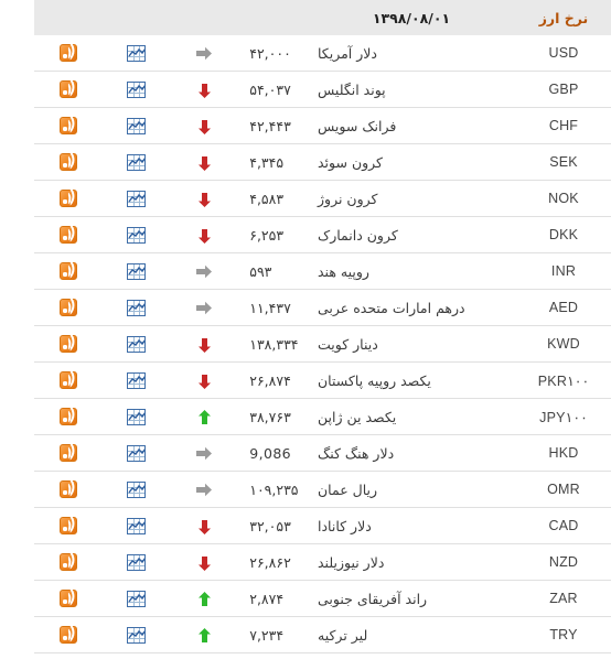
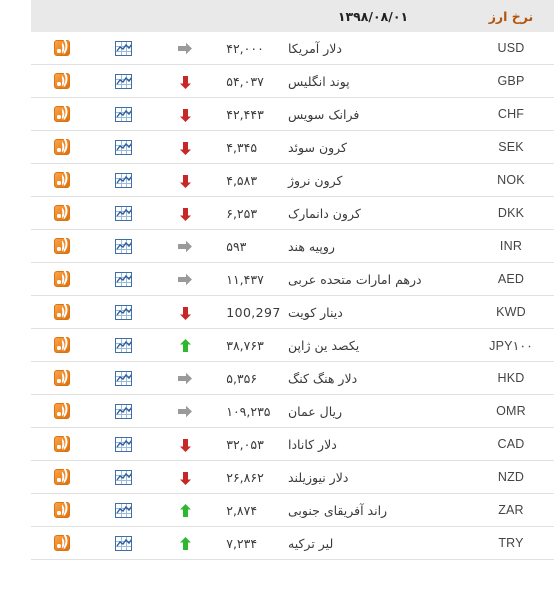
  نرخ ارز	۱۳۹۸/۰۸/۰۱
  USD	دلار آمریکا	۴۲,۰۰۰
  GBP	پوند انگلیس	۵۴,۰۳۷
  CHF	فرانک سویس	۴۲,۴۴۳
  SEK	کرون سوئد	۴,۳۴۵
  NOK	کرون نروژ	۴,۵۸۳
  DKK	کرون دانمارک	۶,۲۵۳
  INR	روپیه هند	۵۹۳
  AED	درهم امارات متحده عربی	۱۱,۴۳۷
- KWD	دینار کویت	۱۳۸,۳۳۴
+ KWD	دینار کویت	100,297
- PKR۱۰۰	یکصد روپیه پاکستان	۲۶,۸۷۴
  JPY۱۰۰	یکصد ین ژاپن	۳۸,۷۶۳
- HKD	دلار هنگ کنگ	9,086
+ HKD	دلار هنگ کنگ	۵,۳۵۶
  OMR	ریال عمان	۱۰۹,۲۳۵
  CAD	دلار کانادا	۳۲,۰۵۳
  NZD	دلار نیوزیلند	۲۶,۸۶۲
  ZAR	راند آفریقای جنوبی	۲,۸۷۴
  TRY	لیر ترکیه	۷,۲۳۴
